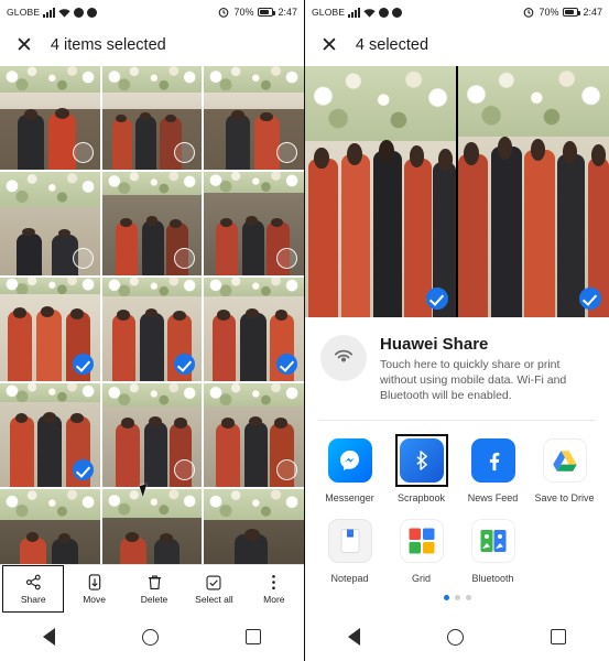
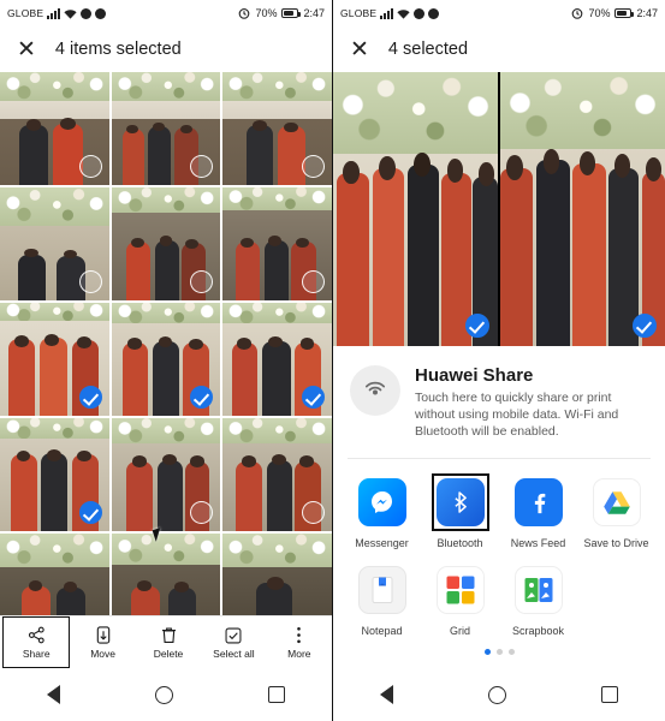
  GLOBE
  70%
  2:47
  ✕
  4 items selected
  Share
  Move
  Delete
  Select all
  More
  GLOBE
  70%
  2:47
  ✕
  4 selected
  Huawei Share
  Touch here to quickly share or print without using mobile data. Wi-Fi and Bluetooth will be enabled.
  Messenger
- Scrapbook
+ Bluetooth
  News Feed
  Save to Drive
  Notepad
  Grid
- Bluetooth
+ Scrapbook
